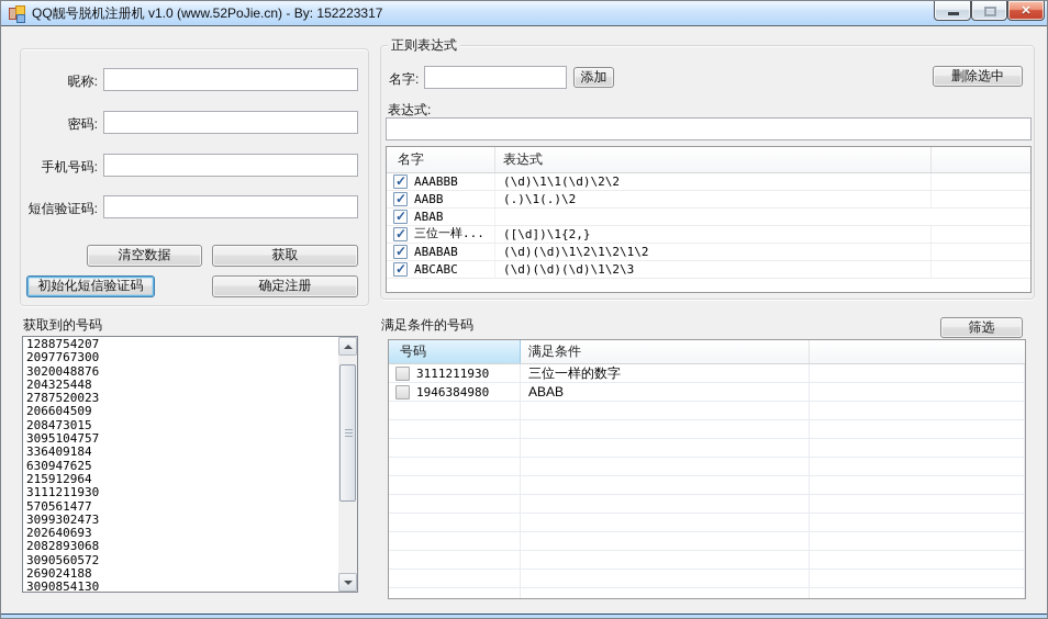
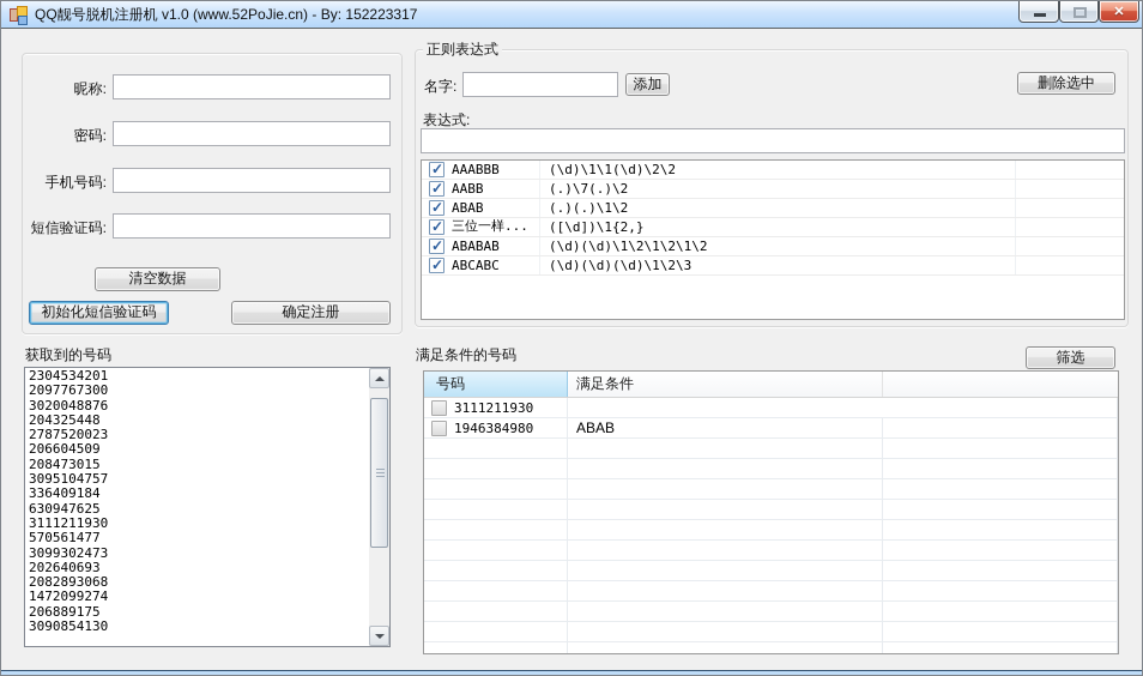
  QQ靓号脱机注册机 v1.0 (www.52PoJie.cn) - By: 152223317
  ✕
  昵称:
  密码:
  手机号码:
  短信验证码:
  清空数据
- 获取
  初始化短信验证码
  确定注册
  获取到的号码
- 1288754207
+ 2304534201
  2097767300
  3020048876
  204325448
  2787520023
  206604509
  208473015
  3095104757
  336409184
  630947625
- 215912964
  3111211930
  570561477
  3099302473
  202640693
  2082893068
- 3090560572
+ 1472099274
- 269024188
+ 206889175
  3090854130
  正则表达式
  名字:
  添加
  删除选中
  表达式:
- 名字
- 表达式
  AAABBB
  (\d)\1\1(\d)\2\2
  AABB
- (.)\1(.)\2
+ (.)\7(.)\2
  ABAB
+ (.)(.)\1\2
  三位一样...
  ([\d])\1{2,}
  ABABAB
  (\d)(\d)\1\2\1\2\1\2
  ABCABC
  (\d)(\d)(\d)\1\2\3
  满足条件的号码
  筛选
  号码
  满足条件
  3111211930
- 三位一样的数字
  1946384980
  ABAB
